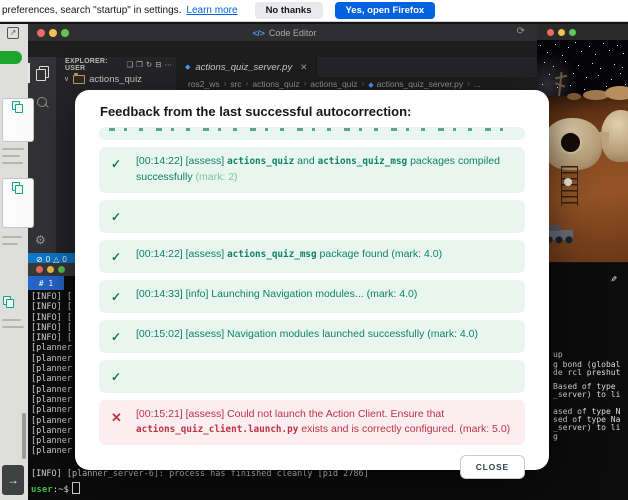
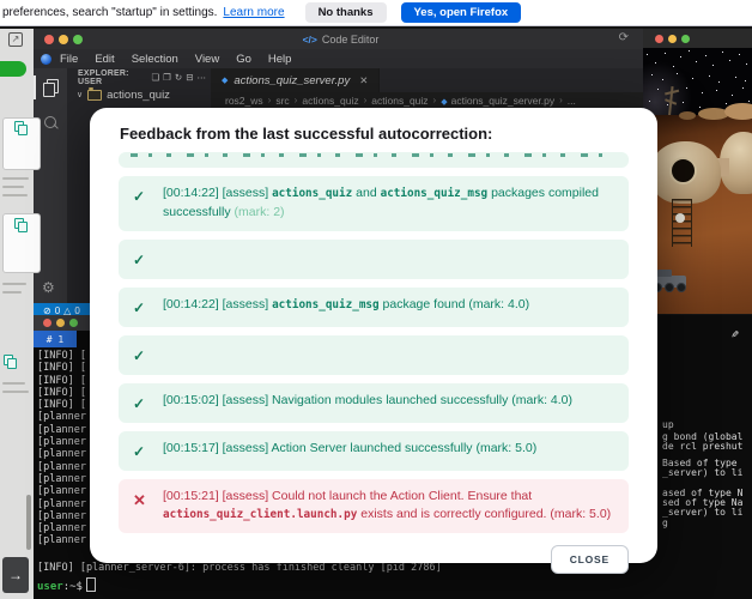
  preferences, search "startup" in settings.
  Learn more
  No thanks
  Yes, open Firefox
  ↗
  →
  </> Code Editor
  ⟳
+ File Edit Selection View Go Help
  ⚙
  ❏
  ❐
  ↻
  ⊟
  ⋯
  actions_quiz
  actions_quiz_server.py
  ✕
  ros2_ws
  ›
  src
  ›
  actions_quiz
  ›
  actions_quiz
  ›
  actions_quiz_server.py
  ›
  ...
  ⊘
  0
  △
  0
  # 1
  [INFO] [
  [INFO] [
  [INFO] [
  [INFO] [
  [INFO] [
  [planner
  [planner
  [planner
  [planner
  [planner
  [planner
  [planner
  [planner
  [planner
  [planner
  [planner
  [INFO] [planner_server-6]: process has finished cleanly [pid 2786]
  user:~$
  up
  g bond (global
  de rcl preshut
  Based of type
  _server) to li
  ased of type N
  sed of type Na
  _server) to li
  g
  Feedback from the last successful autocorrection:
  ✓
  [00:14:22] [assess] actions_quiz and actions_quiz_msg packages compiled successfully (mark: 2)
  ✓
  ✓
  [00:14:22] [assess] actions_quiz_msg package found (mark: 4.0)
  ✓
- [00:14:33] [info] Launching Navigation modules... (mark: 4.0)
  ✓
  [00:15:02] [assess] Navigation modules launched successfully (mark: 4.0)
  ✓
+ [00:15:17] [assess] Action Server launched successfully (mark: 5.0)
  ✕
  [00:15:21] [assess] Could not launch the Action Client. Ensure that actions_quiz_client.launch.py exists and is correctly configured. (mark: 5.0)
  CLOSE
